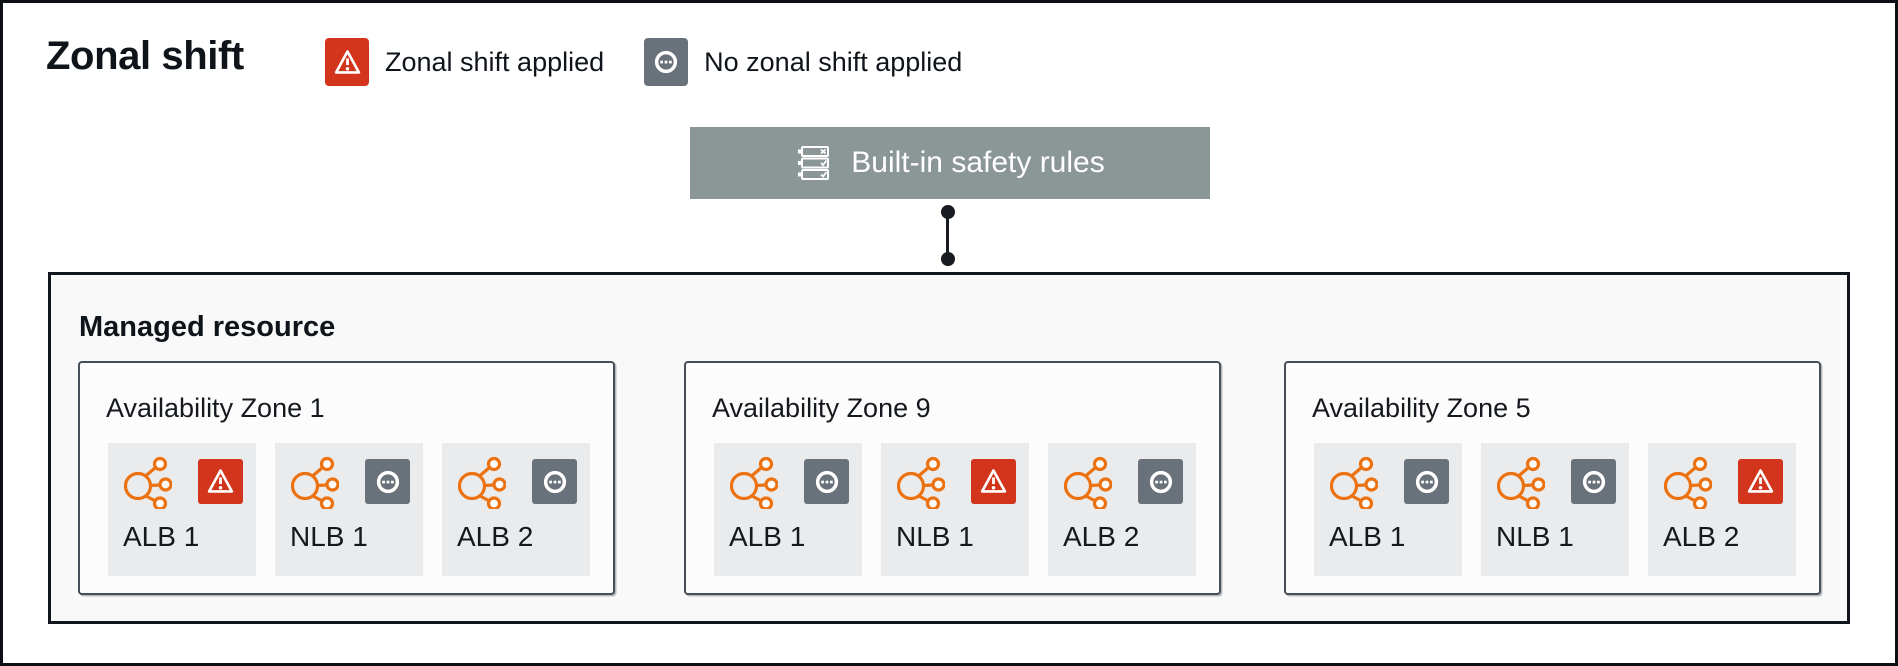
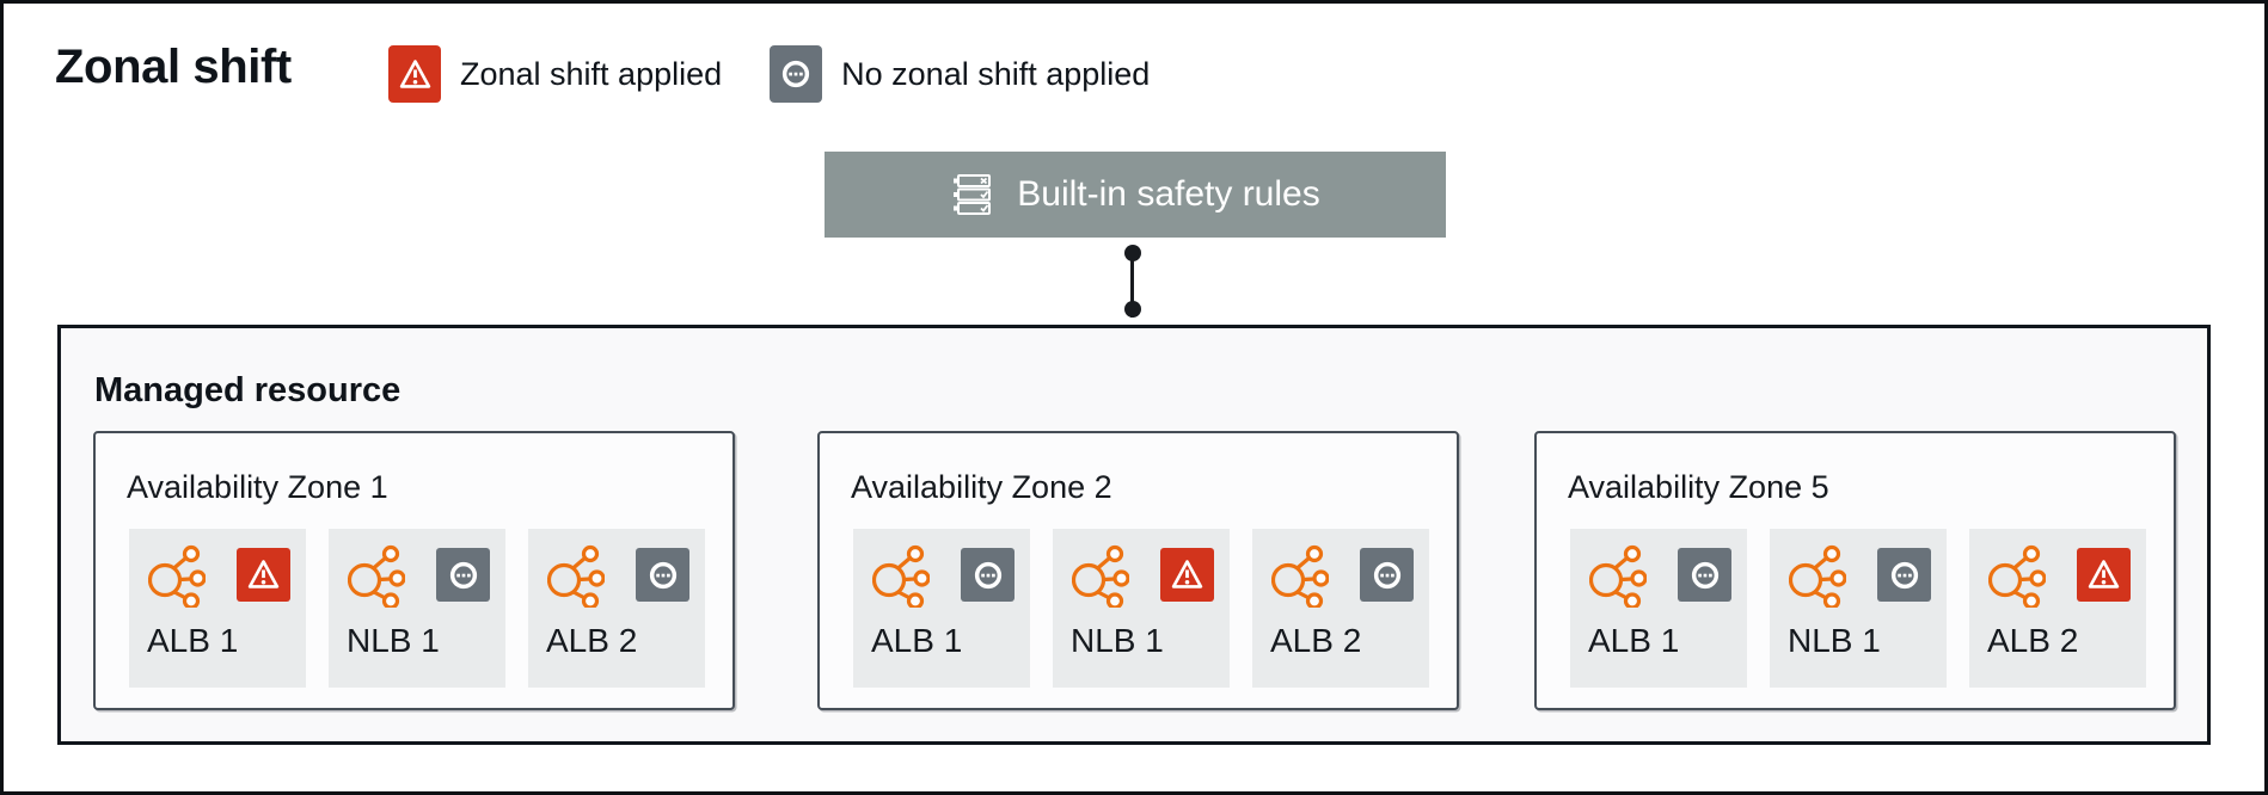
  Zonal shift
  Zonal shift applied
  No zonal shift applied
  Built-in safety rules
  Managed resource
  Availability Zone 1
  ALB 1
  NLB 1
  ALB 2
- Availability Zone 9
+ Availability Zone 2
  ALB 1
  NLB 1
  ALB 2
  Availability Zone 5
  ALB 1
  NLB 1
  ALB 2
